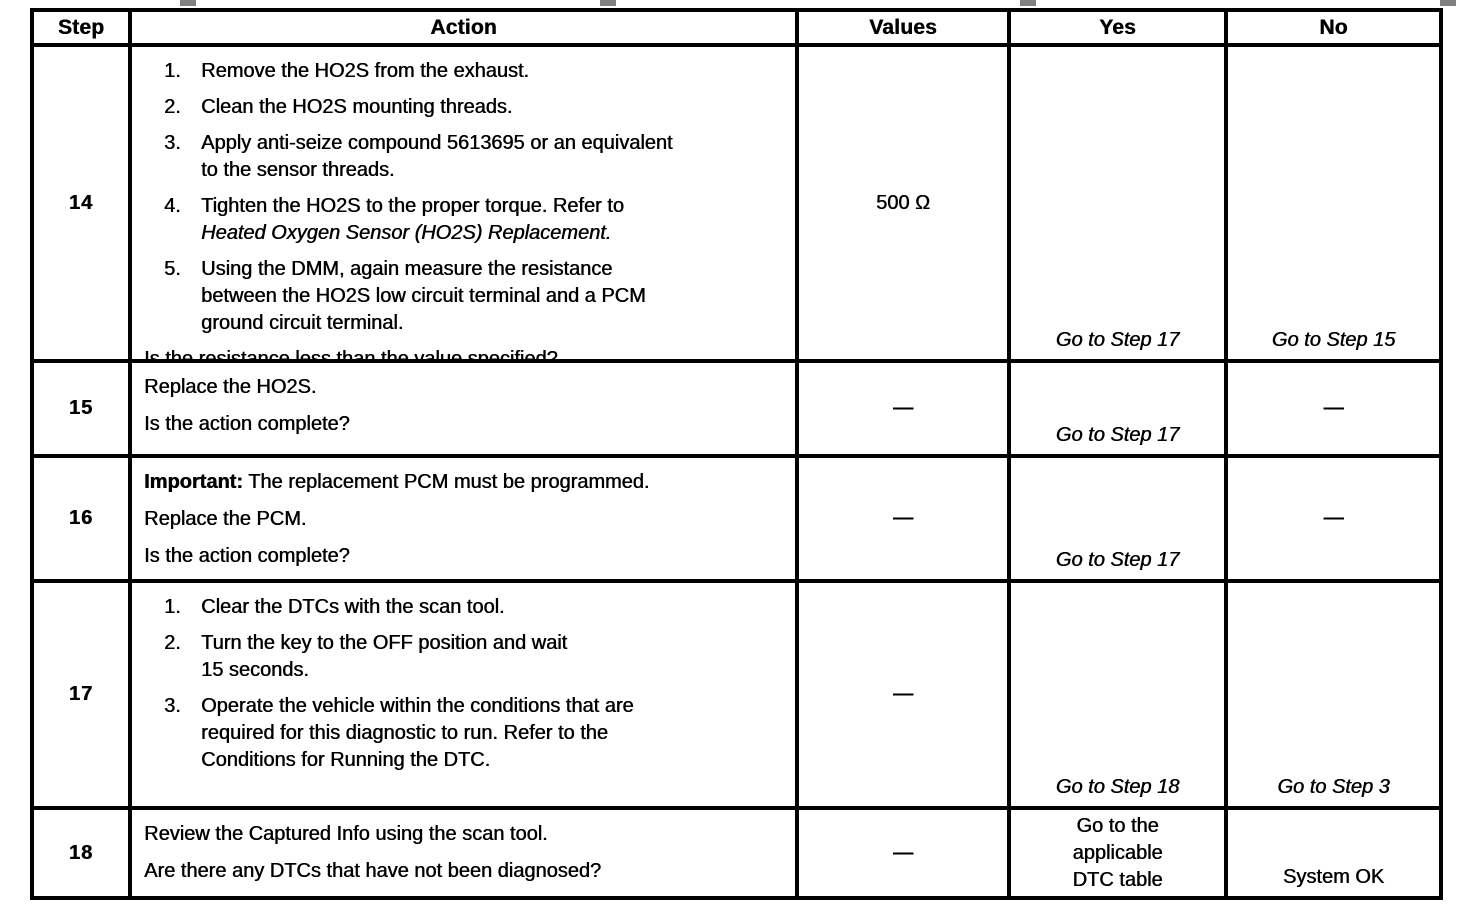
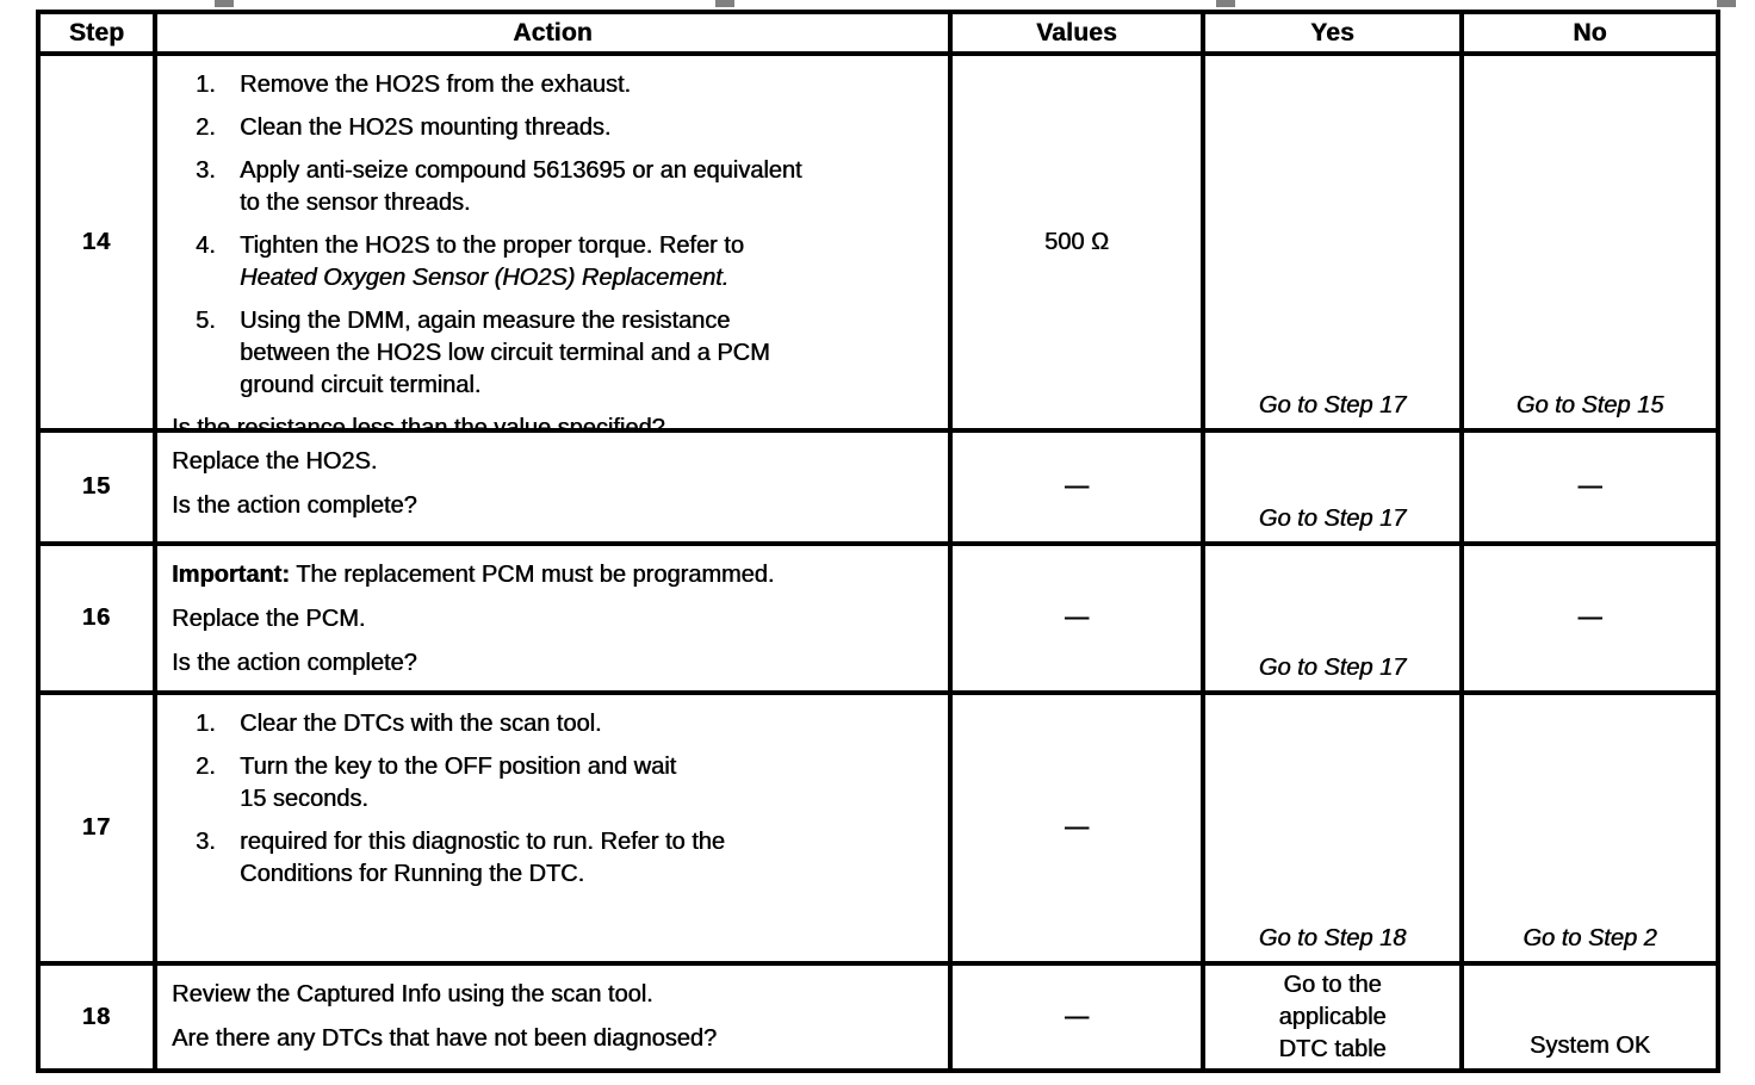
  Step
  Action
  Values
  Yes
  No
  14
  1.
  Remove the HO2S from the exhaust.
  2.
  Clean the HO2S mounting threads.
  3.
  Apply anti-seize compound 5613695 or an equivalent
  to the sensor threads.
  4.
  Tighten the HO2S to the proper torque. Refer to
  Heated Oxygen Sensor (HO2S) Replacement.
  5.
  Using the DMM, again measure the resistance
  between the HO2S low circuit terminal and a PCM
  ground circuit terminal.
  500 Ω
  Go to Step 17
  Go to Step 15
  15
  Replace the HO2S.
  Is the action complete?
  —
  Go to Step 17
  —
  16
  Important: The replacement PCM must be programmed.
  Replace the PCM.
  Is the action complete?
  —
  Go to Step 17
  —
  17
  1.
  Clear the DTCs with the scan tool.
  2.
  Turn the key to the OFF position and wait
  15 seconds.
  3.
- Operate the vehicle within the conditions that are
  required for this diagnostic to run. Refer to the
  Conditions for Running the DTC.
  —
  Go to Step 18
- Go to Step 3
+ Go to Step 2
  18
  Review the Captured Info using the scan tool.
  Are there any DTCs that have not been diagnosed?
  —
  Go to the
  applicable
  DTC table
  System OK
